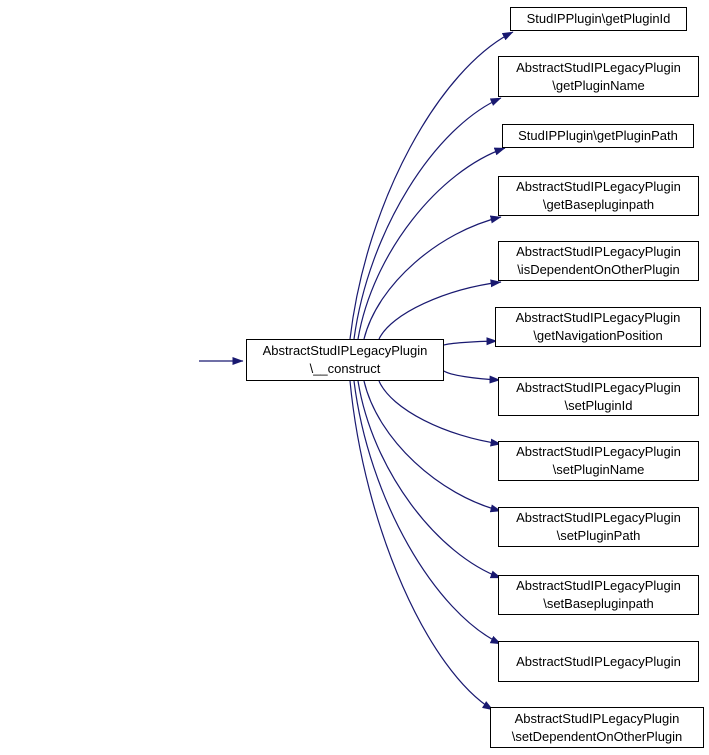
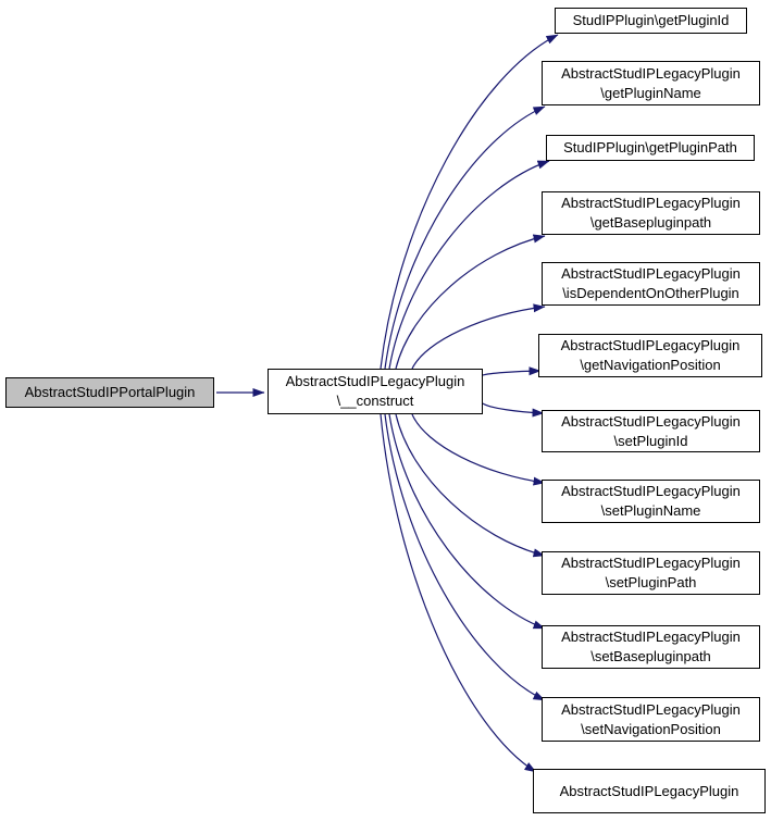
+ AbstractStudIPPortalPlugin
  AbstractStudIPLegacyPlugin
  \__construct
  StudIPPlugin\getPluginId
  AbstractStudIPLegacyPlugin
  \getPluginName
  StudIPPlugin\getPluginPath
  AbstractStudIPLegacyPlugin
  \getBasepluginpath
  AbstractStudIPLegacyPlugin
  \isDependentOnOtherPlugin
  AbstractStudIPLegacyPlugin
  \getNavigationPosition
  AbstractStudIPLegacyPlugin
  \setPluginId
  AbstractStudIPLegacyPlugin
  \setPluginName
  AbstractStudIPLegacyPlugin
  \setPluginPath
  AbstractStudIPLegacyPlugin
  \setBasepluginpath
  AbstractStudIPLegacyPlugin
+ \setNavigationPosition
  AbstractStudIPLegacyPlugin
- \setDependentOnOtherPlugin
